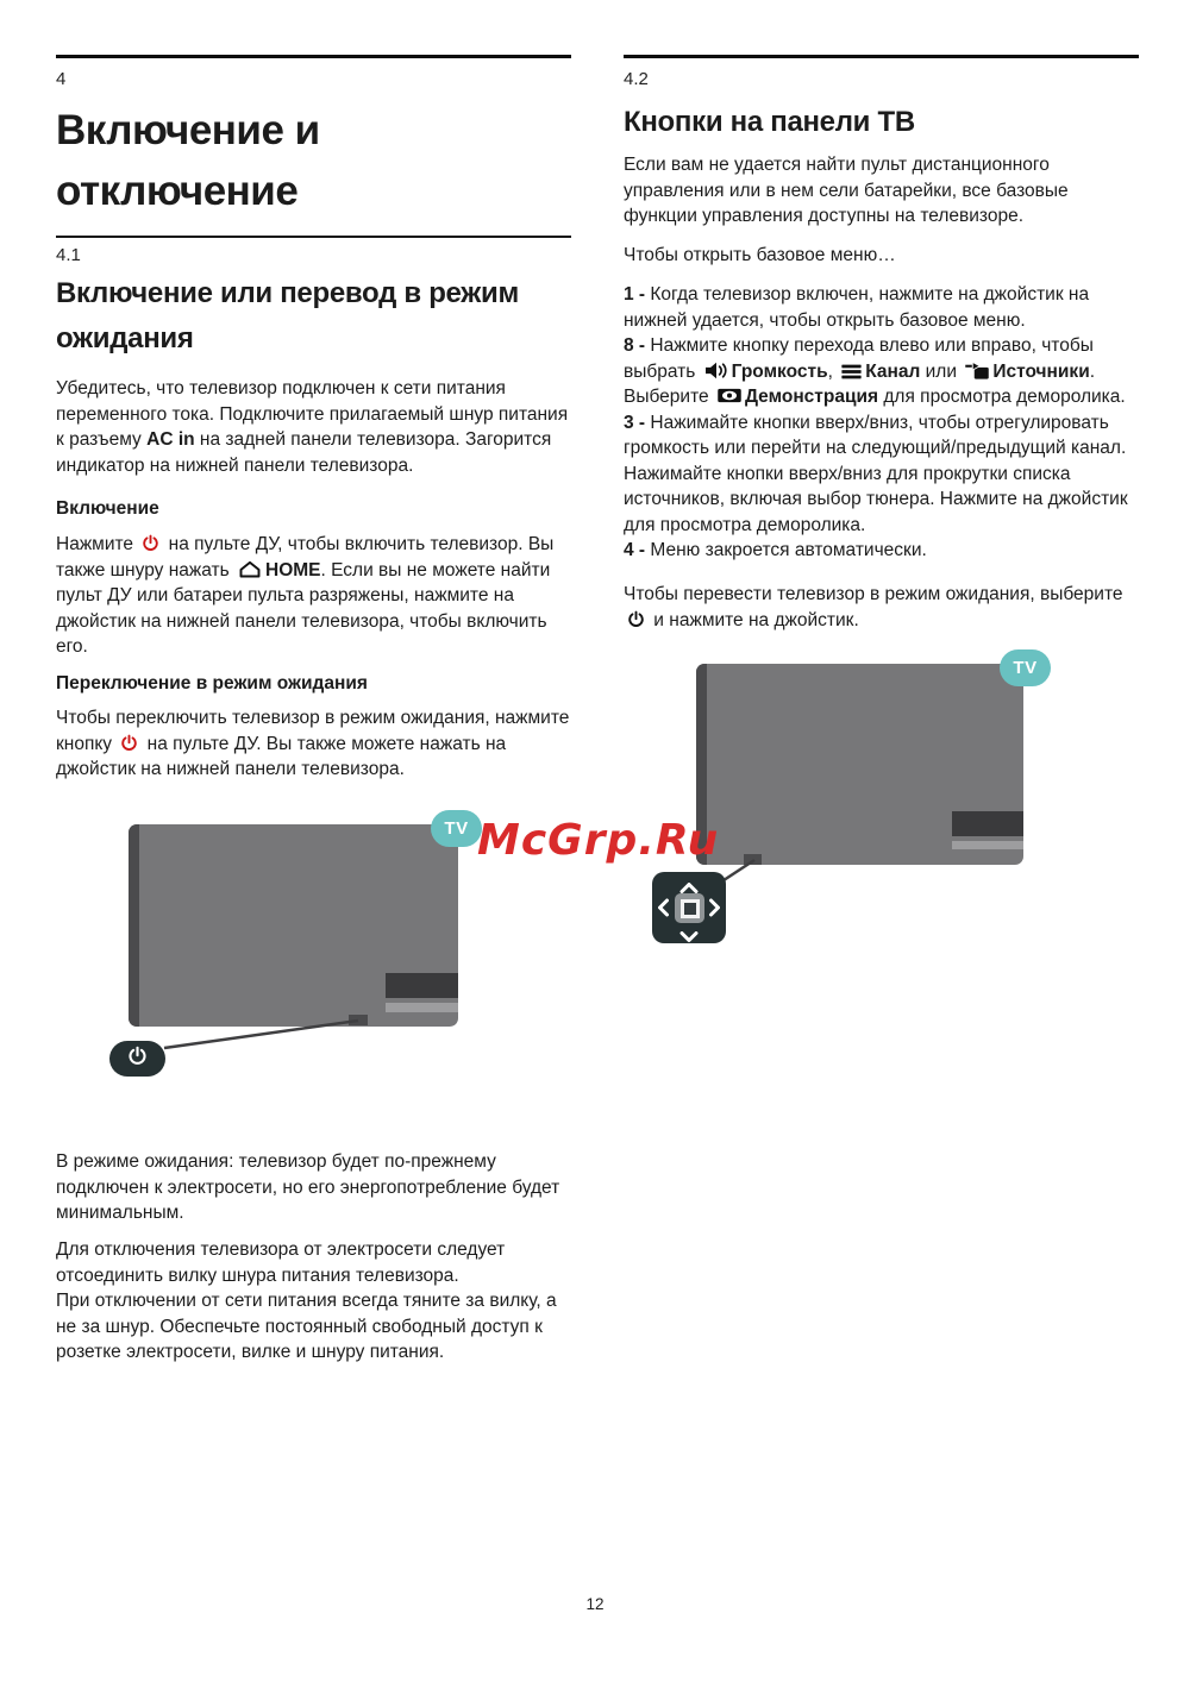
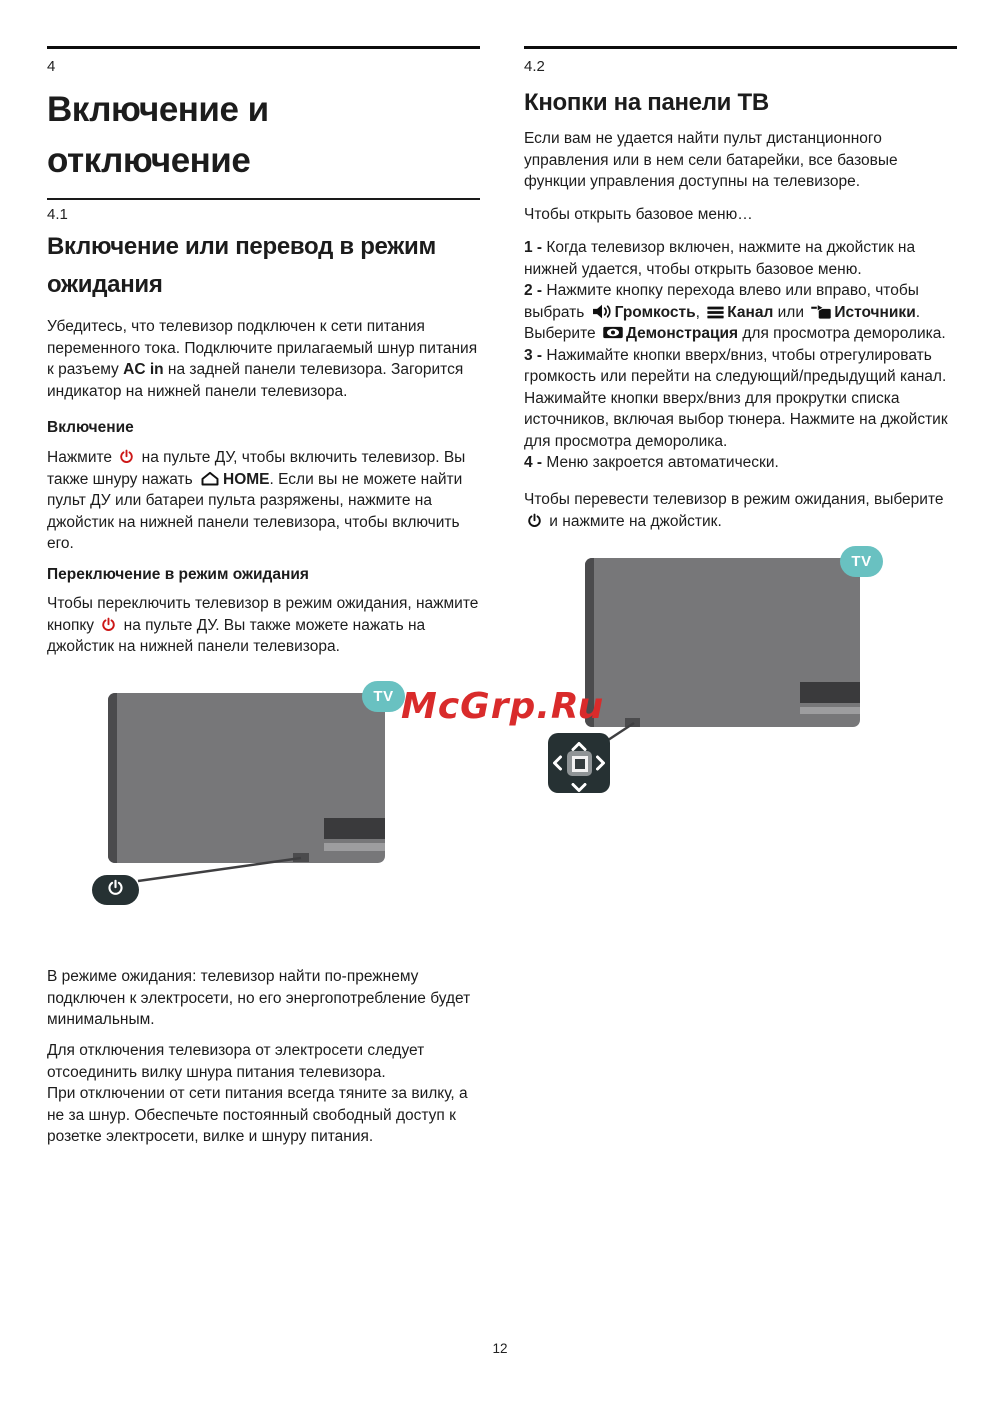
  4
  Включение и
  отключение
  4.1
  Включение или перевод в режим ожидания
  Убедитесь, что телевизор подключен к сети питания переменного тока. Подключите прилагаемый шнур питания к разъему AC in на задней панели телевизора. Загорится индикатор на нижней панели телевизора.
  Включение
  Нажмите на пульте ДУ, чтобы включить телевизор. Вы также шнуру нажать HOME. Если вы не можете найти пульт ДУ или батареи пульта разряжены, нажмите на джойстик на нижней панели телевизора, чтобы включить его.
  Переключение в режим ожидания
  Чтобы переключить телевизор в режим ожидания, нажмите кнопку на пульте ДУ. Вы также можете нажать на джойстик на нижней панели телевизора.
  TV
- В режиме ожидания: телевизор будет по-прежнему подключен к электросети, но его энергопотребление будет минимальным.
+ В режиме ожидания: телевизор найти по-прежнему подключен к электросети, но его энергопотребление будет минимальным.
  Для отключения телевизора от электросети следует отсоединить вилку шнура питания телевизора.
  При отключении от сети питания всегда тяните за вилку, а не за шнур. Обеспечьте постоянный свободный доступ к розетке электросети, вилке и шнуру питания.
  4.2
  Кнопки на панели ТВ
  Если вам не удается найти пульт дистанционного управления или в нем сели батарейки, все базовые функции управления доступны на телевизоре.
  Чтобы открыть базовое меню…
  1 - Когда телевизор включен, нажмите на джойстик на нижней удается, чтобы открыть базовое меню.
- 8 - Нажмите кнопку перехода влево или вправо, чтобы выбрать Громкость, Канал или Источники. Выберите Демонстрация для просмотра деморолика.
+ 2 - Нажмите кнопку перехода влево или вправо, чтобы выбрать Громкость, Канал или Источники. Выберите Демонстрация для просмотра деморолика.
  3 - Нажимайте кнопки вверх/вниз, чтобы отрегулировать громкость или перейти на следующий/предыдущий канал. Нажимайте кнопки вверх/вниз для прокрутки списка источников, включая выбор тюнера. Нажмите на джойстик для просмотра деморолика.
  4 - Меню закроется автоматически.
  Чтобы перевести телевизор в режим ожидания, выберите и нажмите на джойстик.
  TV
  McGrp.Ru
  12
